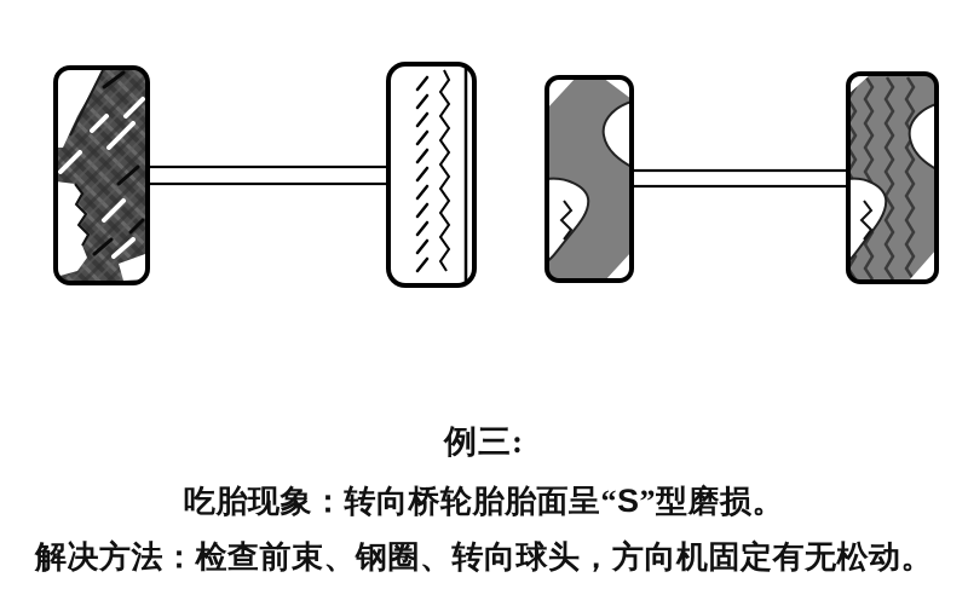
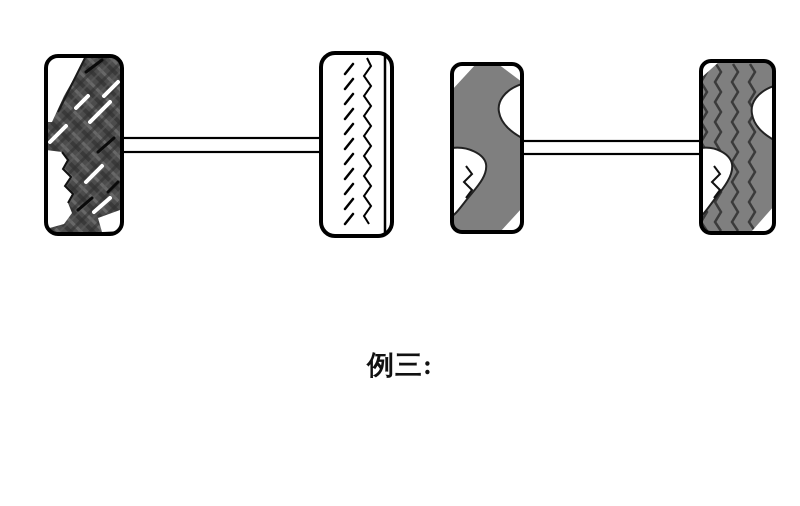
  例三:
- 吃胎现象：转向桥轮胎胎面呈“S”型磨损。
- 解决方法：检查前束、钢圈、转向球头，方向机固定有无松动。
